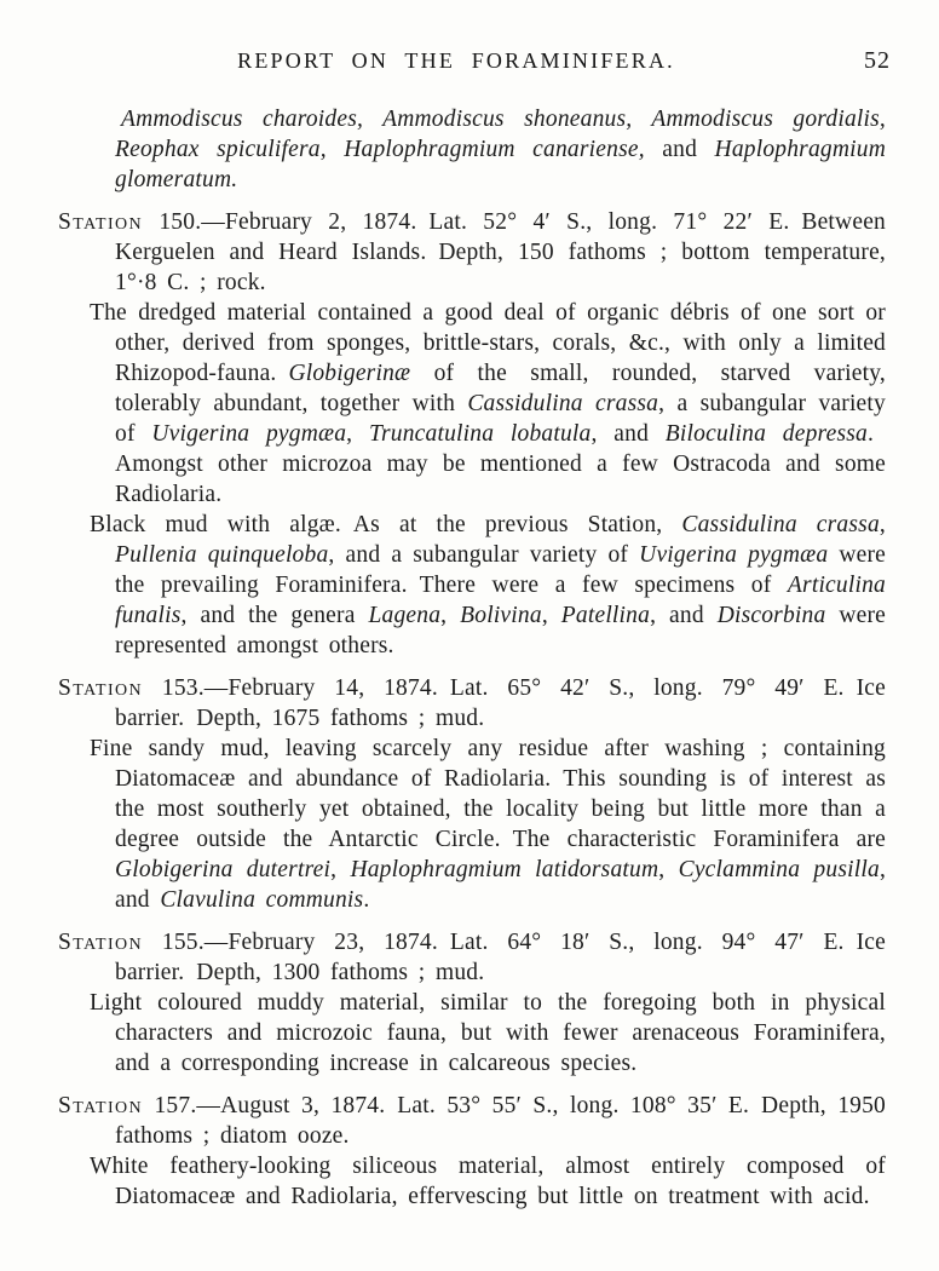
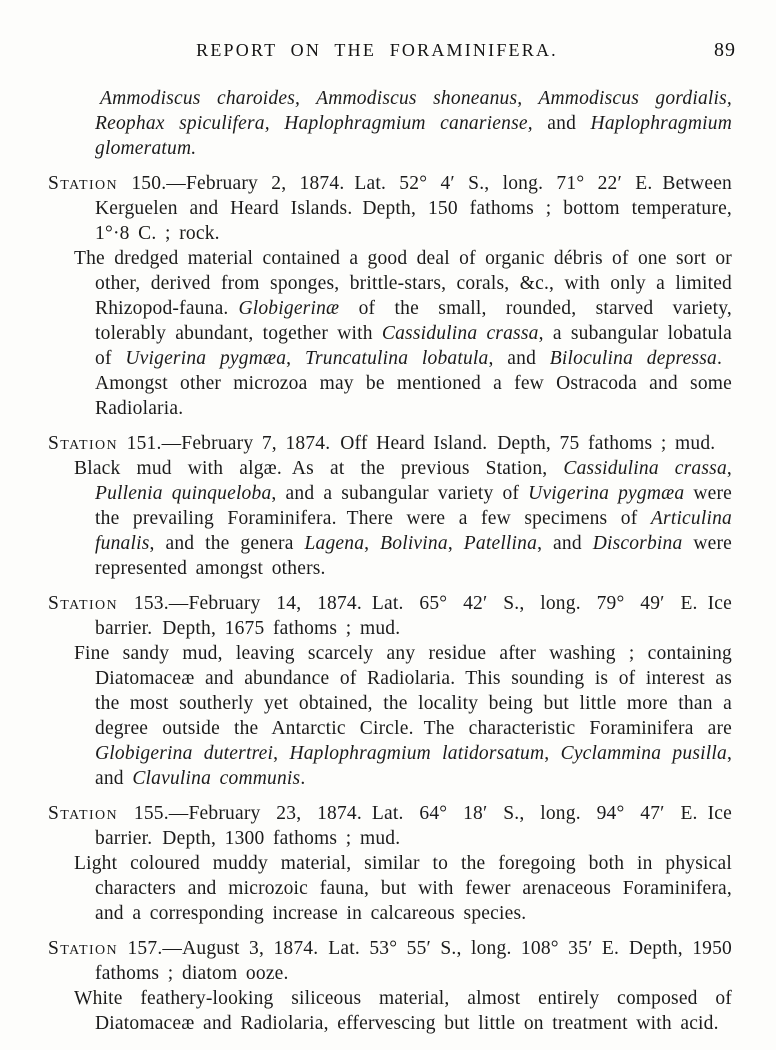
  REPORT ON THE FORAMINIFERA.
- 52
+ 89
  Ammodiscus charoides, Ammodiscus shoneanus, Ammodiscus gordialis, Reophax spiculifera, Haplophragmium canariense, and Haplophragmium glomeratum.
  Station 150.—February 2, 1874. Lat. 52° 4′ S., long. 71° 22′ E. Between Kerguelen and Heard Islands. Depth, 150 fathoms ; bottom temperature, 1°·8 C. ; rock.
- The dredged material contained a good deal of organic débris of one sort or other, derived from sponges, brittle-stars, corals, &c., with only a limited Rhizopod-fauna. Globigerinæ of the small, rounded, starved variety, tolerably abundant, together with Cassidulina crassa, a subangular variety of Uvigerina pygmæa, Truncatulina lobatula, and Biloculina depressa. Amongst other microzoa may be mentioned a few Ostracoda and some Radiolaria.
+ The dredged material contained a good deal of organic débris of one sort or other, derived from sponges, brittle-stars, corals, &c., with only a limited Rhizopod-fauna. Globigerinæ of the small, rounded, starved variety, tolerably abundant, together with Cassidulina crassa, a subangular lobatula of Uvigerina pygmæa, Truncatulina lobatula, and Biloculina depressa. Amongst other microzoa may be mentioned a few Ostracoda and some Radiolaria.
+ Station 151.—February 7, 1874. Off Heard Island. Depth, 75 fathoms ; mud.
  Black mud with algæ. As at the previous Station, Cassidulina crassa, Pullenia quinqueloba, and a subangular variety of Uvigerina pygmæa were the prevailing Foraminifera. There were a few specimens of Articulina funalis, and the genera Lagena, Bolivina, Patellina, and Discorbina were represented amongst others.
  Station 153.—February 14, 1874. Lat. 65° 42′ S., long. 79° 49′ E. Ice barrier. Depth, 1675 fathoms ; mud.
  Fine sandy mud, leaving scarcely any residue after washing ; containing Diatomaceæ and abundance of Radiolaria. This sounding is of interest as the most southerly yet obtained, the locality being but little more than a degree outside the Antarctic Circle. The characteristic Foraminifera are Globigerina dutertrei, Haplophragmium latidorsatum, Cyclammina pusilla, and Clavulina communis.
  Station 155.—February 23, 1874. Lat. 64° 18′ S., long. 94° 47′ E. Ice barrier. Depth, 1300 fathoms ; mud.
  Light coloured muddy material, similar to the foregoing both in physical characters and microzoic fauna, but with fewer arenaceous Foraminifera, and a corresponding increase in calcareous species.
  Station 157.—August 3, 1874. Lat. 53° 55′ S., long. 108° 35′ E. Depth, 1950 fathoms ; diatom ooze.
  White feathery-looking siliceous material, almost entirely composed of Diatomaceæ and Radiolaria, effervescing but little on treatment with acid.
